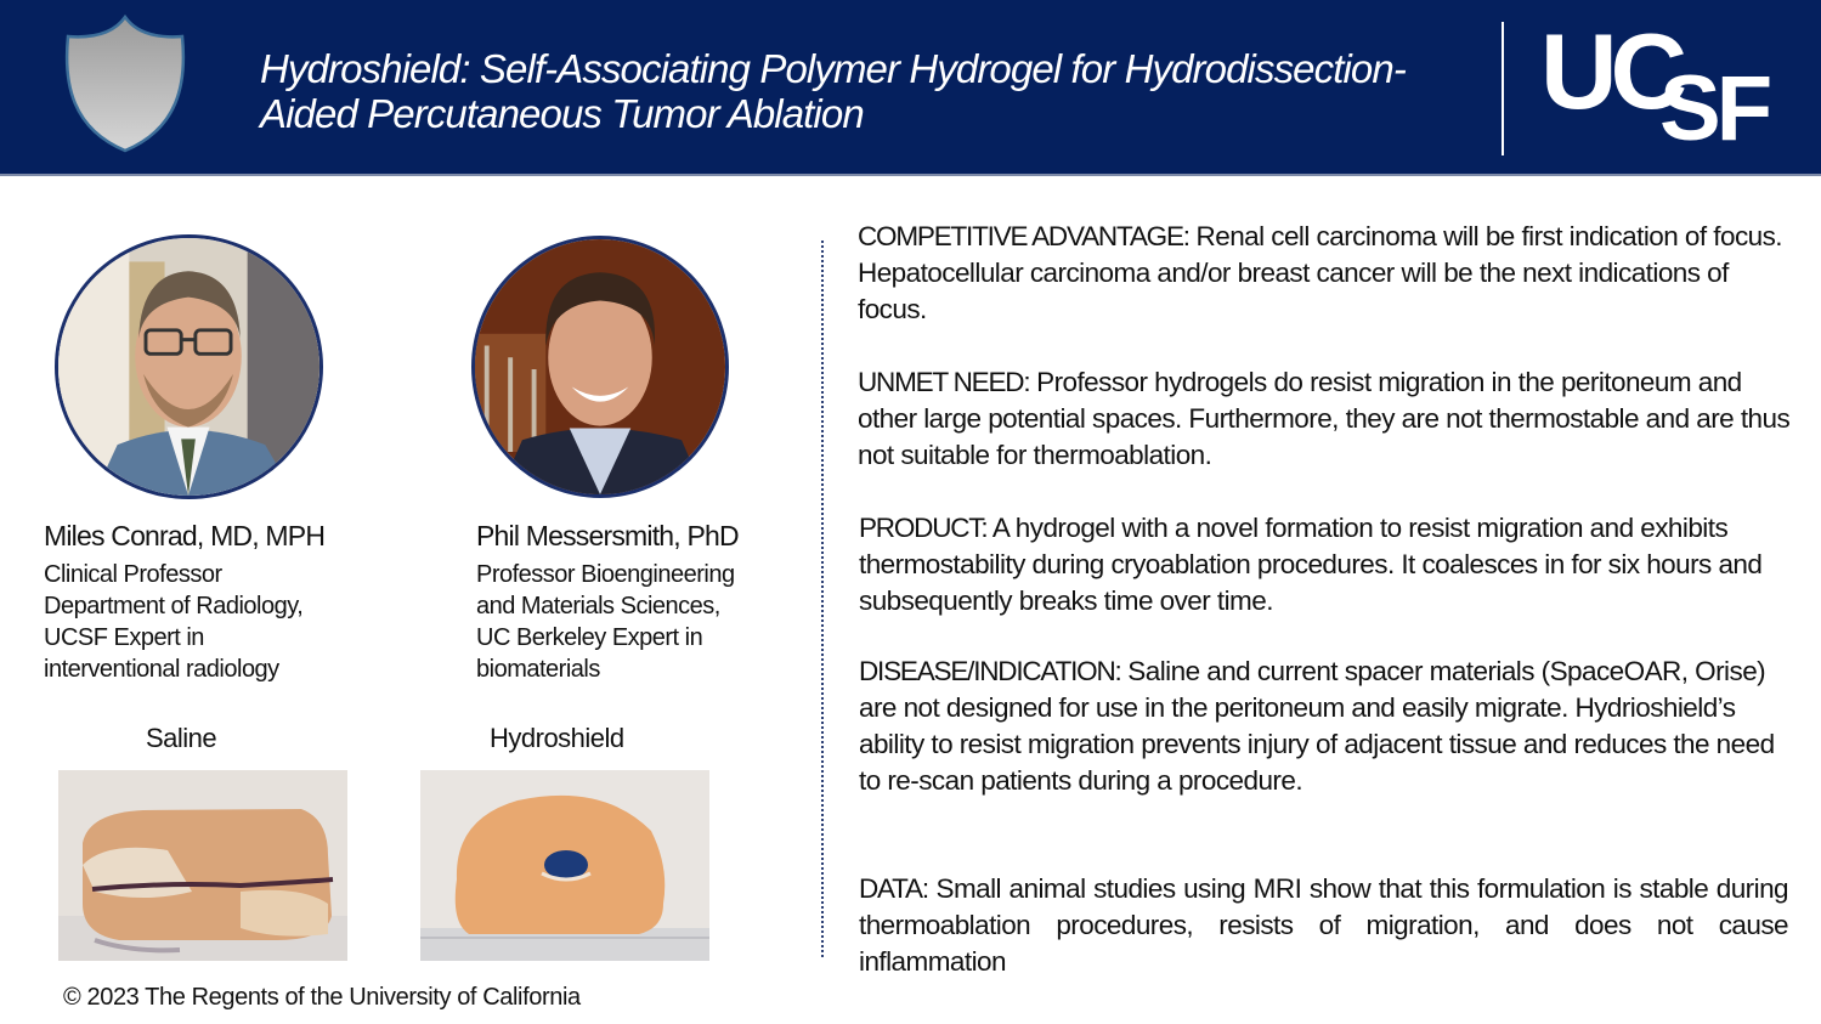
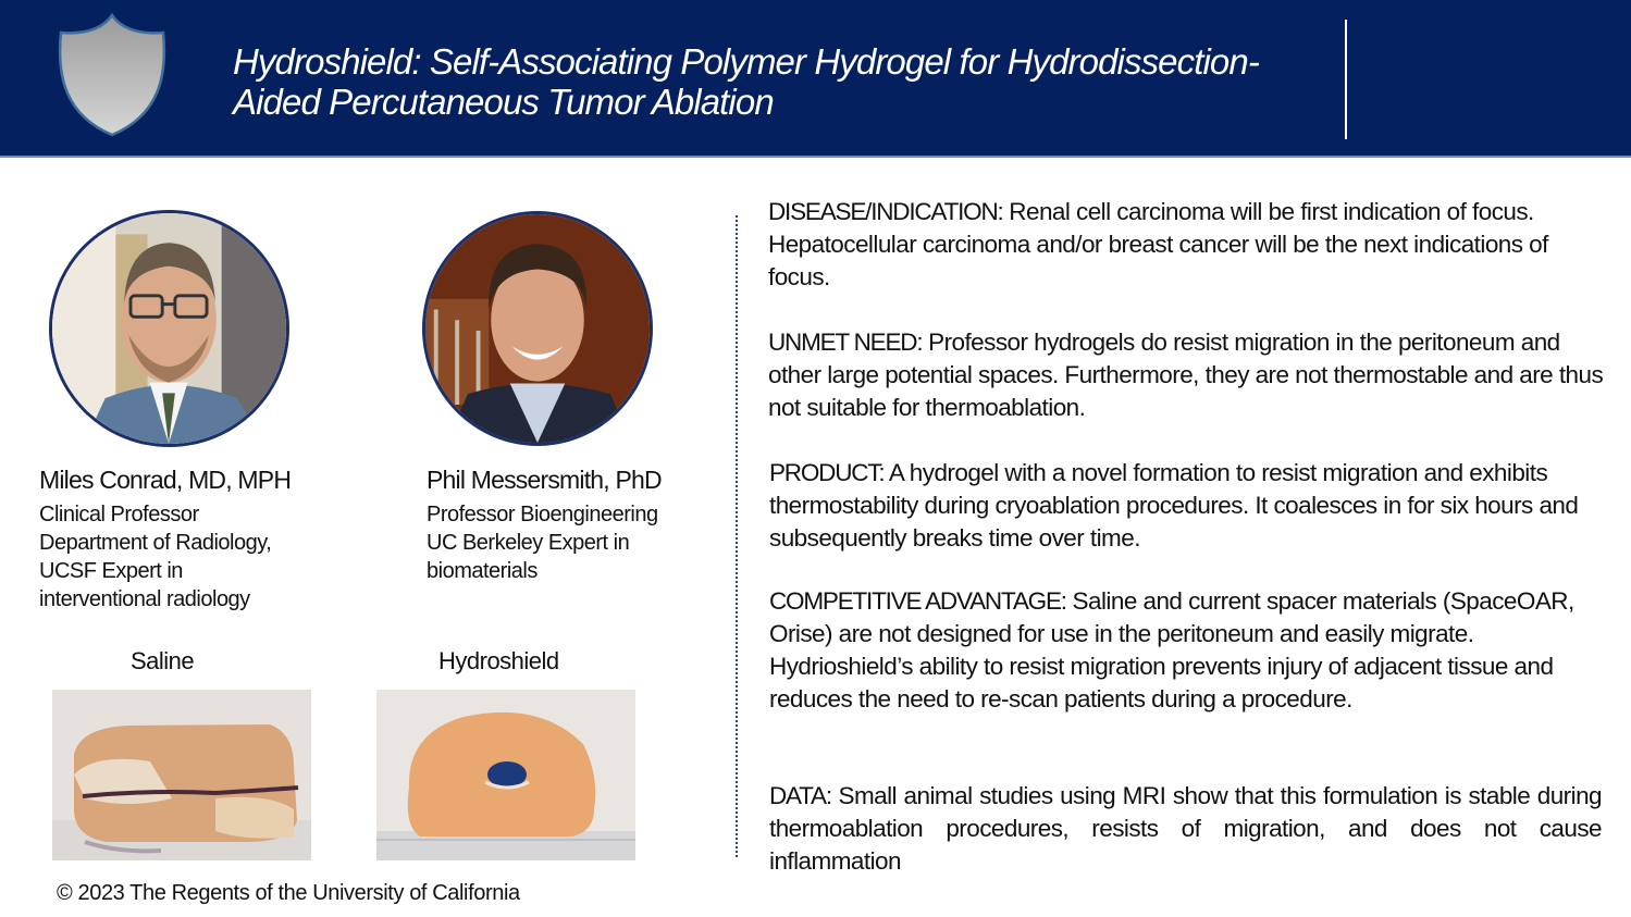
  Hydroshield: Self-Associating Polymer Hydrogel for Hydrodissection-
  Aided Percutaneous Tumor Ablation
- UC
- SF
  Miles Conrad, MD, MPH
  Clinical Professor
  Department of Radiology,
  UCSF Expert in
  interventional radiology
  Phil Messersmith, PhD
  Professor Bioengineering
- and Materials Sciences,
  UC Berkeley Expert in
  biomaterials
  Saline
  Hydroshield
  © 2023 The Regents of the University of California
- COMPETITIVE ADVANTAGE: Renal cell carcinoma will be first indication of focus. Hepatocellular carcinoma and/or breast cancer will be the next indications of focus.
+ DISEASE/INDICATION: Renal cell carcinoma will be first indication of focus. Hepatocellular carcinoma and/or breast cancer will be the next indications of focus.
  UNMET NEED: Professor hydrogels do resist migration in the peritoneum and other large potential spaces. Furthermore, they are not thermostable and are thus not suitable for thermoablation.
  PRODUCT: A hydrogel with a novel formation to resist migration and exhibits thermostability during cryoablation procedures. It coalesces in for six hours and subsequently breaks time over time.
- DISEASE/INDICATION: Saline and current spacer materials (SpaceOAR, Orise) are not designed for use in the peritoneum and easily migrate. Hydrioshield’s ability to resist migration prevents injury of adjacent tissue and reduces the need to re-scan patients during a procedure.
+ COMPETITIVE ADVANTAGE: Saline and current spacer materials (SpaceOAR, Orise) are not designed for use in the peritoneum and easily migrate. Hydrioshield’s ability to resist migration prevents injury of adjacent tissue and reduces the need to re-scan patients during a procedure.
  DATA: Small animal studies using MRI show that this formulation is stable during thermoablation procedures, resists of migration, and does not cause inflammation
